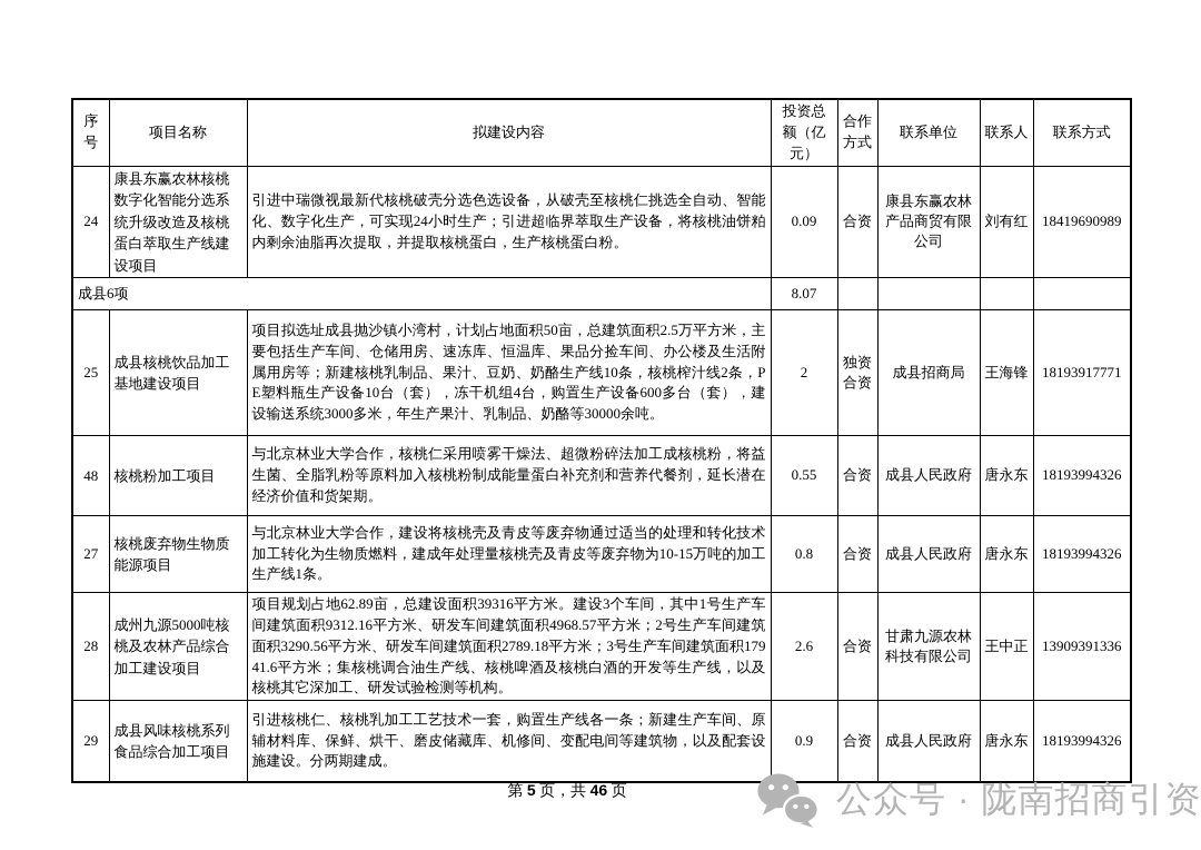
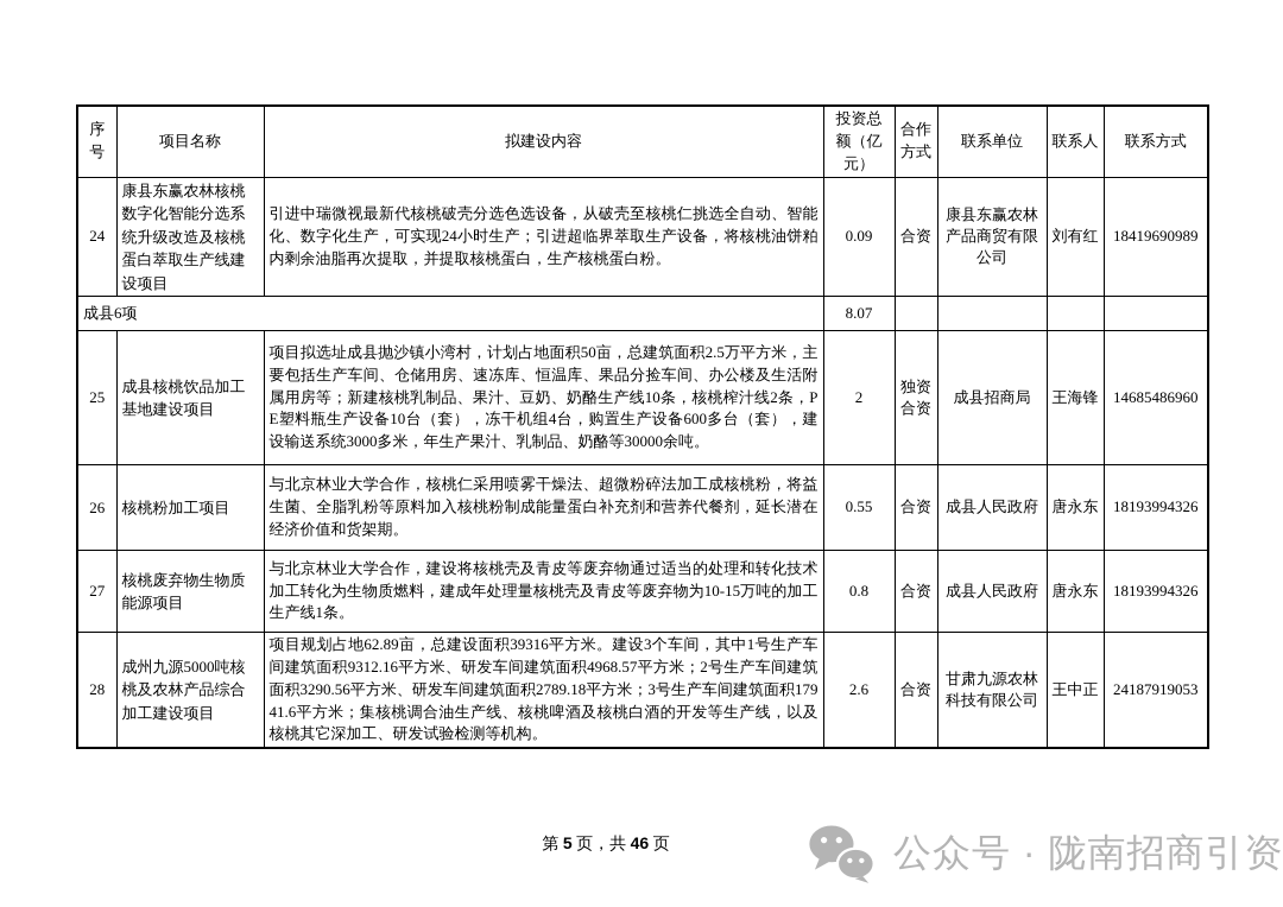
  序号	项目名称	拟建设内容	投资总额（亿元）	合作方式	联系单位	联系人	联系方式
  24	康县东赢农林核桃数字化智能分选系统升级改造及核桃蛋白萃取生产线建设项目	引进中瑞微视最新代核桃破壳分选色选设备，从破壳至核桃仁挑选全自动、智能化、数字化生产，可实现24小时生产；引进超临界萃取生产设备，将核桃油饼粕内剩余油脂再次提取，并提取核桃蛋白，生产核桃蛋白粉。	0.09	合资	康县东赢农林产品商贸有限公司	刘有红	18419690989
  成县6项	8.07
- 25	成县核桃饮品加工基地建设项目	项目拟选址成县抛沙镇小湾村，计划占地面积50亩，总建筑面积2.5万平方米，主要包括生产车间、仓储用房、速冻库、恒温库、果品分捡车间、办公楼及生活附属用房等；新建核桃乳制品、果汁、豆奶、奶酪生产线10条，核桃榨汁线2条，PE塑料瓶生产设备10台（套），冻干机组4台，购置生产设备600多台（套），建设输送系统3000多米，年生产果汁、乳制品、奶酪等30000余吨。	2	独资合资	成县招商局	王海锋	18193917771
+ 25	成县核桃饮品加工基地建设项目	项目拟选址成县抛沙镇小湾村，计划占地面积50亩，总建筑面积2.5万平方米，主要包括生产车间、仓储用房、速冻库、恒温库、果品分捡车间、办公楼及生活附属用房等；新建核桃乳制品、果汁、豆奶、奶酪生产线10条，核桃榨汁线2条，PE塑料瓶生产设备10台（套），冻干机组4台，购置生产设备600多台（套），建设输送系统3000多米，年生产果汁、乳制品、奶酪等30000余吨。	2	独资合资	成县招商局	王海锋	14685486960
- 48	核桃粉加工项目	与北京林业大学合作，核桃仁采用喷雾干燥法、超微粉碎法加工成核桃粉，将益生菌、全脂乳粉等原料加入核桃粉制成能量蛋白补充剂和营养代餐剂，延长潜在经济价值和货架期。	0.55	合资	成县人民政府	唐永东	18193994326
+ 26	核桃粉加工项目	与北京林业大学合作，核桃仁采用喷雾干燥法、超微粉碎法加工成核桃粉，将益生菌、全脂乳粉等原料加入核桃粉制成能量蛋白补充剂和营养代餐剂，延长潜在经济价值和货架期。	0.55	合资	成县人民政府	唐永东	18193994326
  27	核桃废弃物生物质能源项目	与北京林业大学合作，建设将核桃壳及青皮等废弃物通过适当的处理和转化技术加工转化为生物质燃料，建成年处理量核桃壳及青皮等废弃物为10-15万吨的加工生产线1条。	0.8	合资	成县人民政府	唐永东	18193994326
- 28	成州九源5000吨核桃及农林产品综合加工建设项目	项目规划占地62.89亩，总建设面积39316平方米。建设3个车间，其中1号生产车间建筑面积9312.16平方米、研发车间建筑面积4968.57平方米；2号生产车间建筑面积3290.56平方米、研发车间建筑面积2789.18平方米；3号生产车间建筑面积17941.6平方米；集核桃调合油生产线、核桃啤酒及核桃白酒的开发等生产线，以及核桃其它深加工、研发试验检测等机构。	2.6	合资	甘肃九源农林科技有限公司	王中正	13909391336
+ 28	成州九源5000吨核桃及农林产品综合加工建设项目	项目规划占地62.89亩，总建设面积39316平方米。建设3个车间，其中1号生产车间建筑面积9312.16平方米、研发车间建筑面积4968.57平方米；2号生产车间建筑面积3290.56平方米、研发车间建筑面积2789.18平方米；3号生产车间建筑面积17941.6平方米；集核桃调合油生产线、核桃啤酒及核桃白酒的开发等生产线，以及核桃其它深加工、研发试验检测等机构。	2.6	合资	甘肃九源农林科技有限公司	王中正	24187919053
- 29	成县风味核桃系列食品综合加工项目	引进核桃仁、核桃乳加工工艺技术一套，购置生产线各一条；新建生产车间、原辅材料库、保鲜、烘干、磨皮储藏库、机修间、变配电间等建筑物，以及配套设施建设。分两期建成。	0.9	合资	成县人民政府	唐永东	18193994326
  第 5 页，共 46 页
  公众号 · 陇南招商引资
